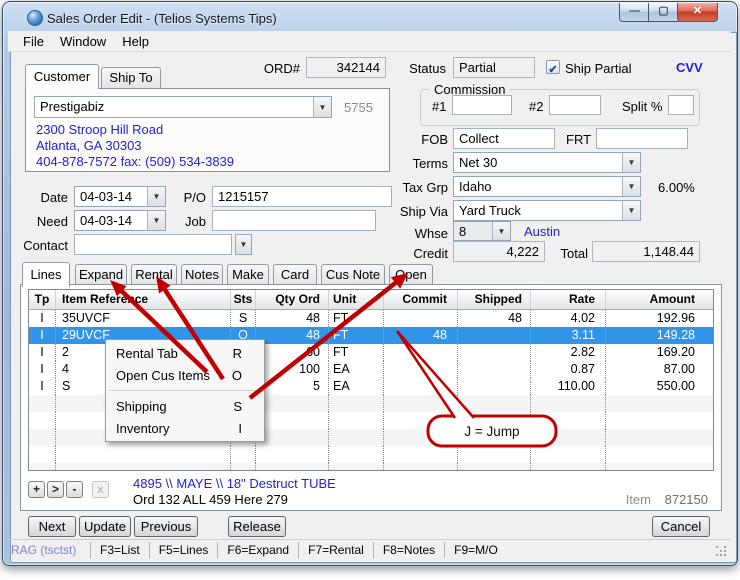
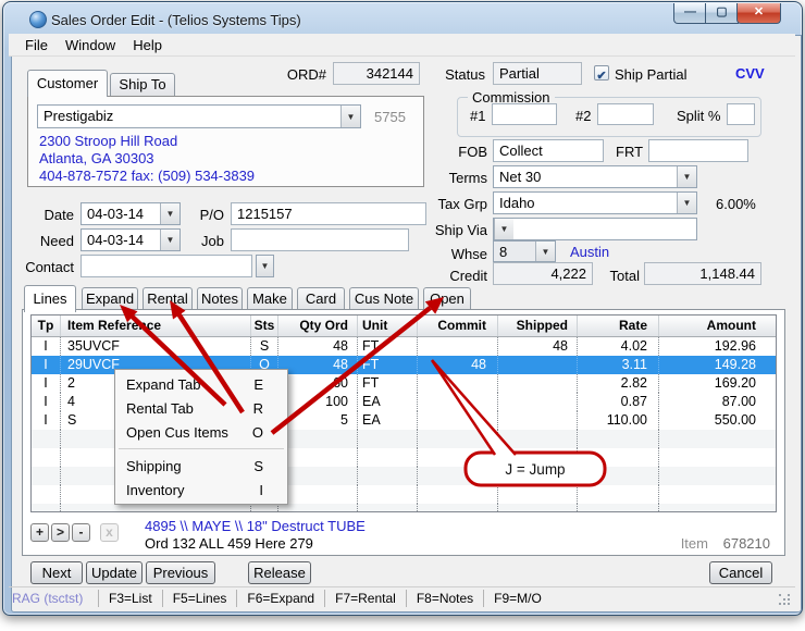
  Sales Order Edit - (Telios Systems Tips)
  —
  ▢
  ✕
  File
  Window
  Help
  ORD#
  342144
  Customer
  Ship To
  Prestigabiz
  ▼
  5755
  2300 Stroop Hill Road
  Atlanta, GA 30303
  404-878-7572 fax: (509) 534-3839
  Status
  Partial
  ✔
  Ship Partial
  CVV
  Commission
  #1
  #2
  Split %
  FOB
  Collect
  FRT
  Terms
  Net 30
  ▼
  Tax Grp
  Idaho
  ▼
  6.00%
  Ship Via
- Yard Truck
  ▼
  Whse
  8
  ▼
  Austin
  Credit
  4,222
  Total
  1,148.44
  Date
  04-03-14
  ▼
  P/O
  1215157
  Need
  04-03-14
  ▼
  Job
  Contact
  ▼
  Lines
  Expand
  Rental
  Notes
  Make
  Card
  Cus Note
  Open
  Tp
  Item Referece
  Sts
  Qty Ord
  Unit
  Commit
  Shipped
  Rate
  Amount
  I
  35UVCF
  S
  48
  FT
  48
  4.02
  192.96
  I
  29UVCF
  O
  48
  FT
  48
  3.11
  149.28
  I
  2
  FT
  2.82
  169.20
  I
  4
  100
  EA
  0.87
  87.00
  I
  S
  5
  EA
  110.00
  550.00
  +
  >
  -
  x
  4895 \\ MAYE \\ 18" Destruct TUBE
  Ord 132 ALL 459 Here 279
- Item 872150
+ Item 678210
+ Expand Tab
+ E
  Rental Tab
  R
  Open Cus Items
  O
  Shipping
  S
  Inventory
  I
  Next
  Update
  Previous
  Release
  Cancel
  RAG (tsctst)
  F3=List
  F5=Lines
  F6=Expand
  F7=Rental
  F8=Notes
  F9=M/O
  J = Jump
